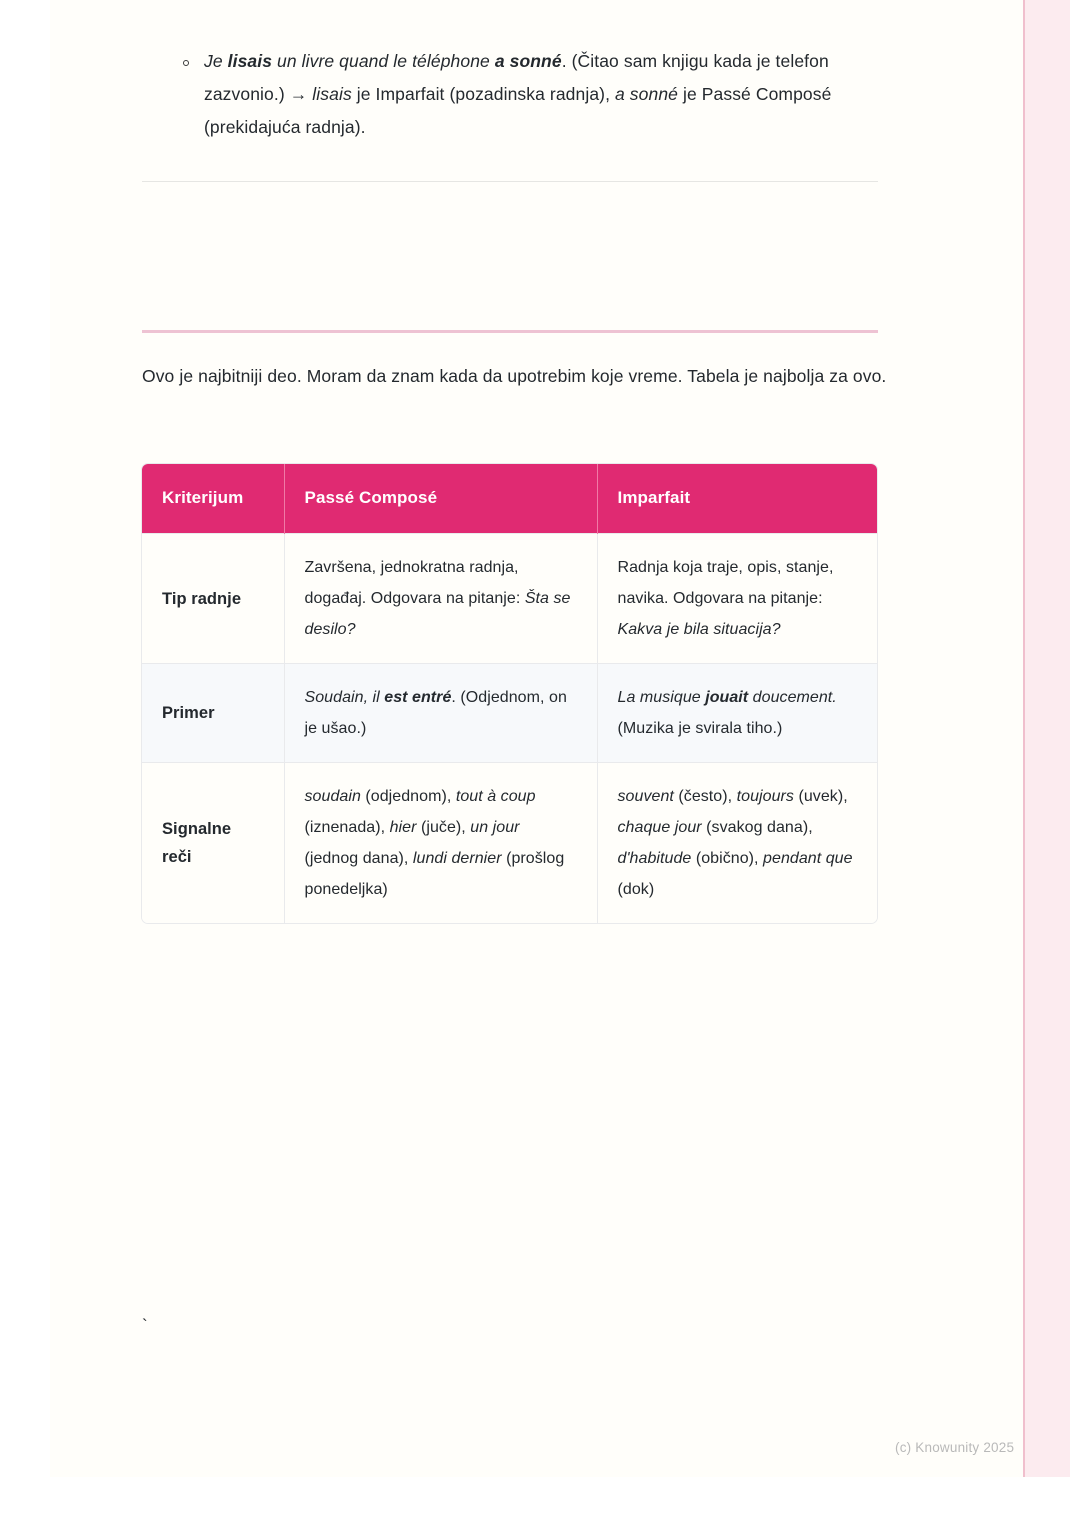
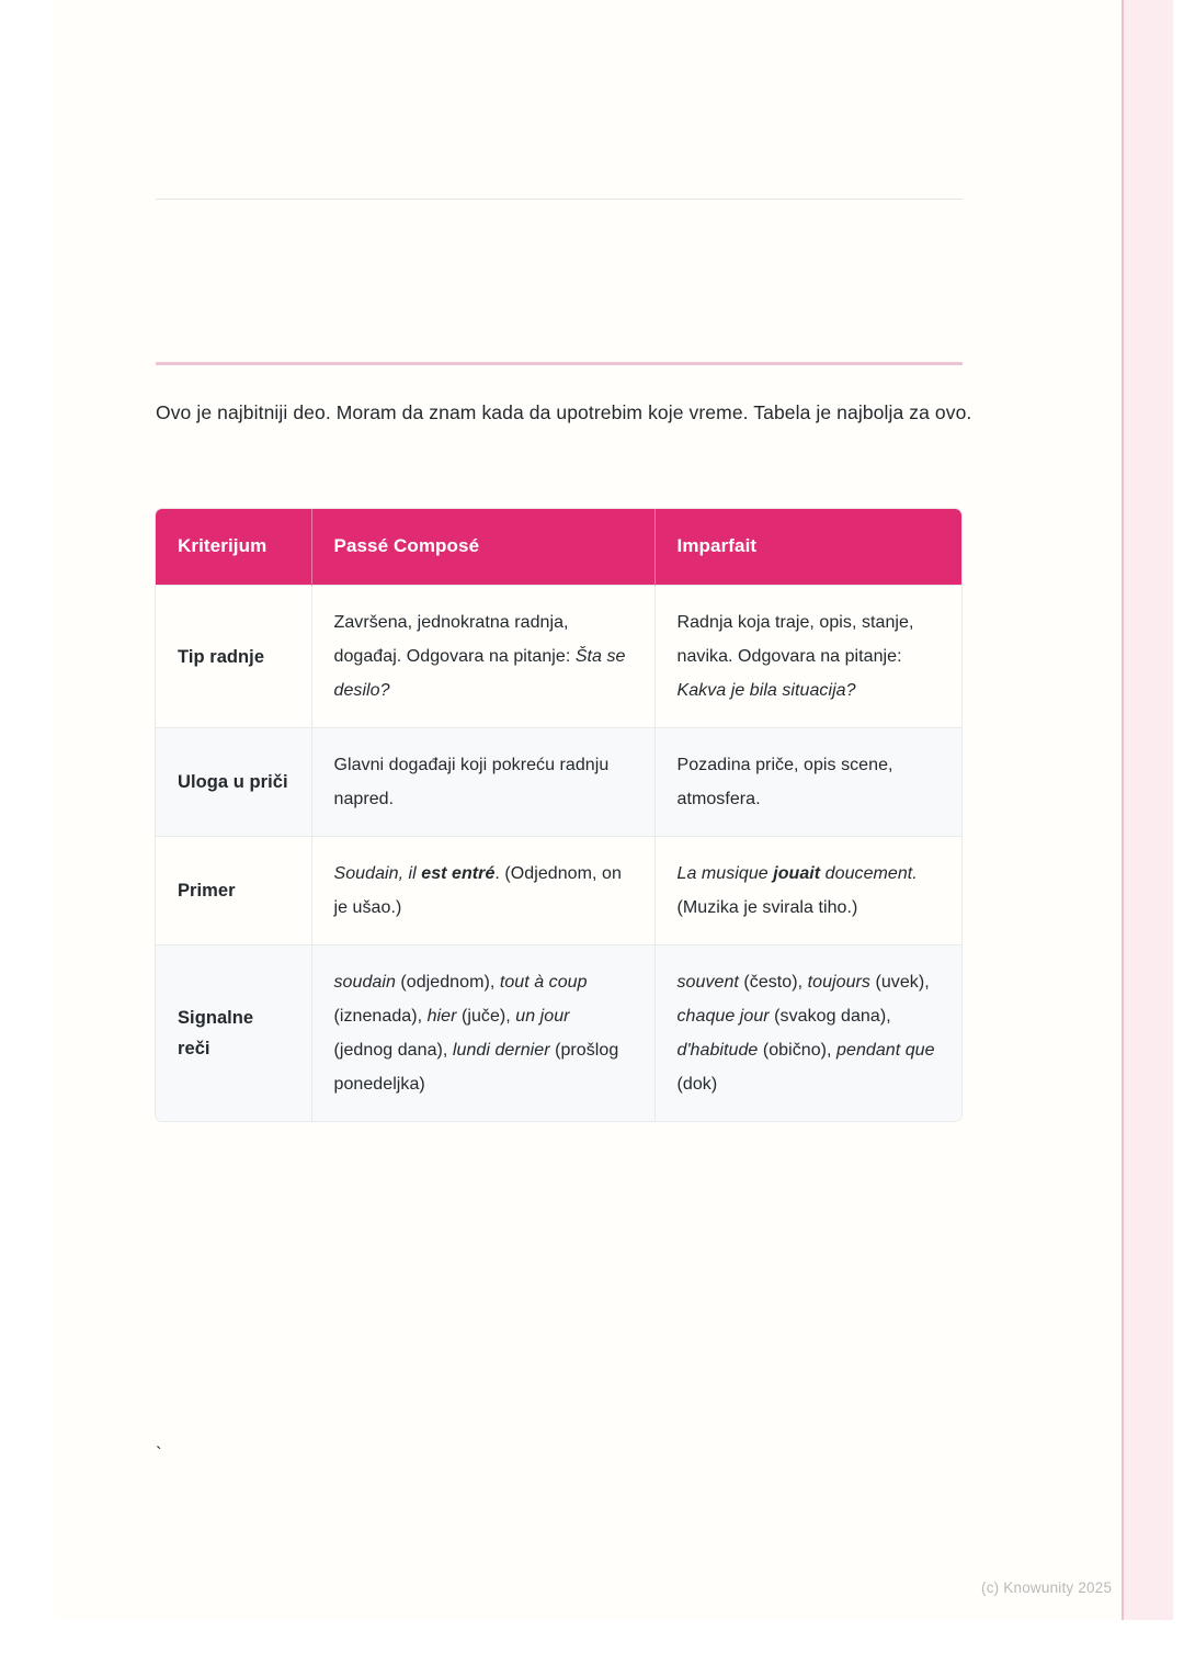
- Je lisais un livre quand le téléphone a sonné. (Čitao sam knjigu kada je telefon zazvonio.) → lisais je Imparfait (pozadinska radnja), a sonné je Passé Composé (prekidajuća radnja).
  Ovo je najbitniji deo. Moram da znam kada da upotrebim koje vreme. Tabela je najbolja za ovo.
  Kriterijum	Passé Composé	Imparfait
  Tip radnje	Završena, jednokratna radnja, događaj. Odgovara na pitanje: Šta se desilo?	Radnja koja traje, opis, stanje, navika. Odgovara na pitanje: Kakva je bila situacija?
+ Uloga u priči	Glavni događaji koji pokreću radnju napred.	Pozadina priče, opis scene, atmosfera.
  Primer	Soudain, il est entré. (Odjednom, on je ušao.)	La musique jouait doucement. (Muzika je svirala tiho.)
  Signalne reči	soudain (odjednom), tout à coup (iznenada), hier (juče), un jour (jednog dana), lundi dernier (prošlog ponedeljka)	souvent (često), toujours (uvek), chaque jour (svakog dana), d'habitude (obično), pendant que (dok)
  `
  (c) Knowunity 2025
